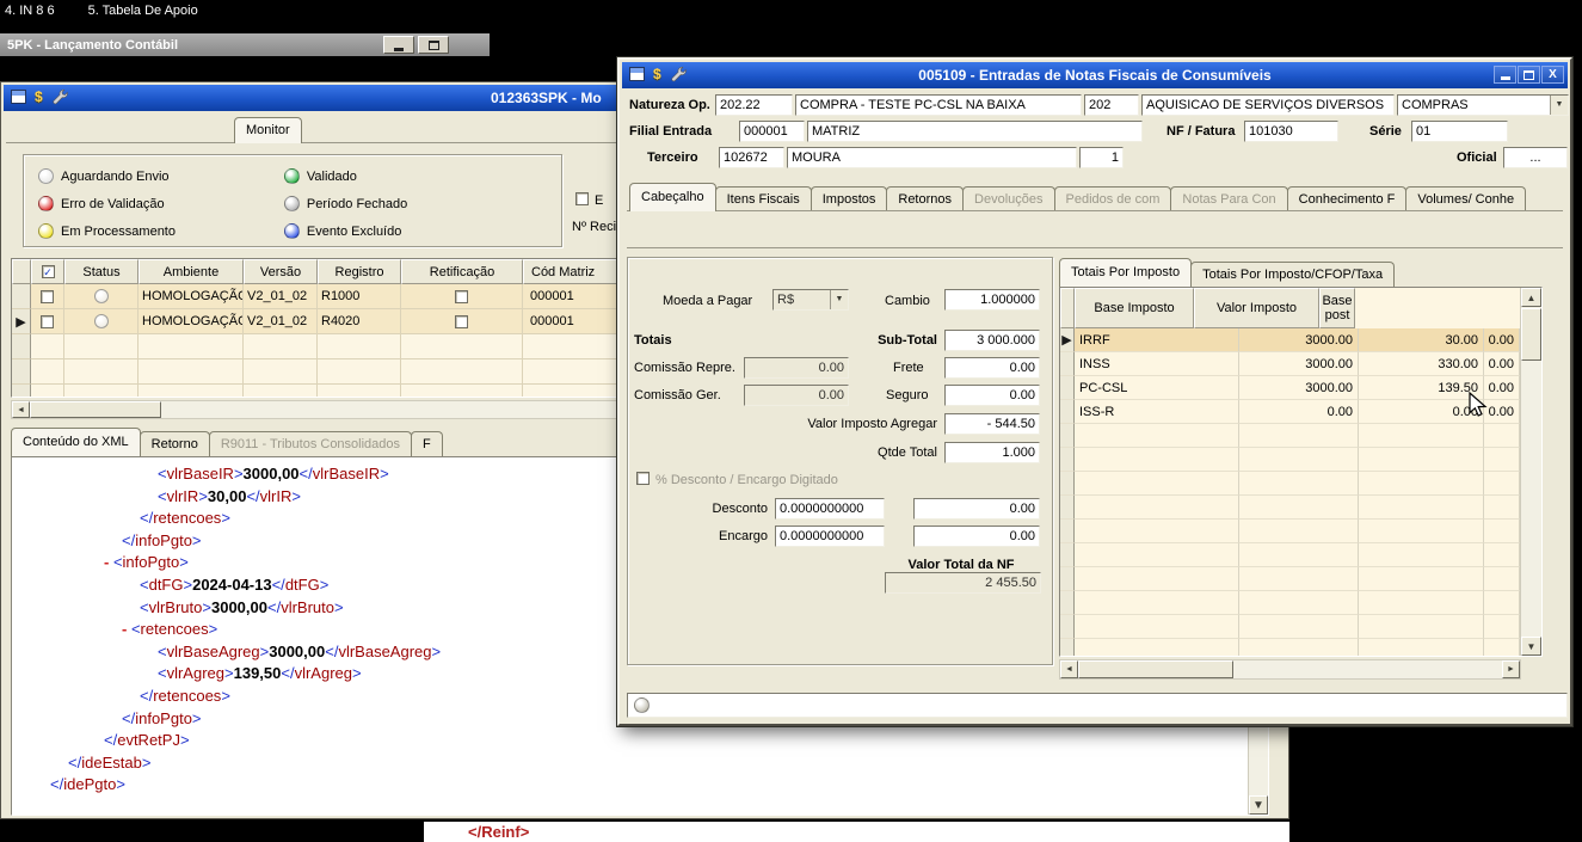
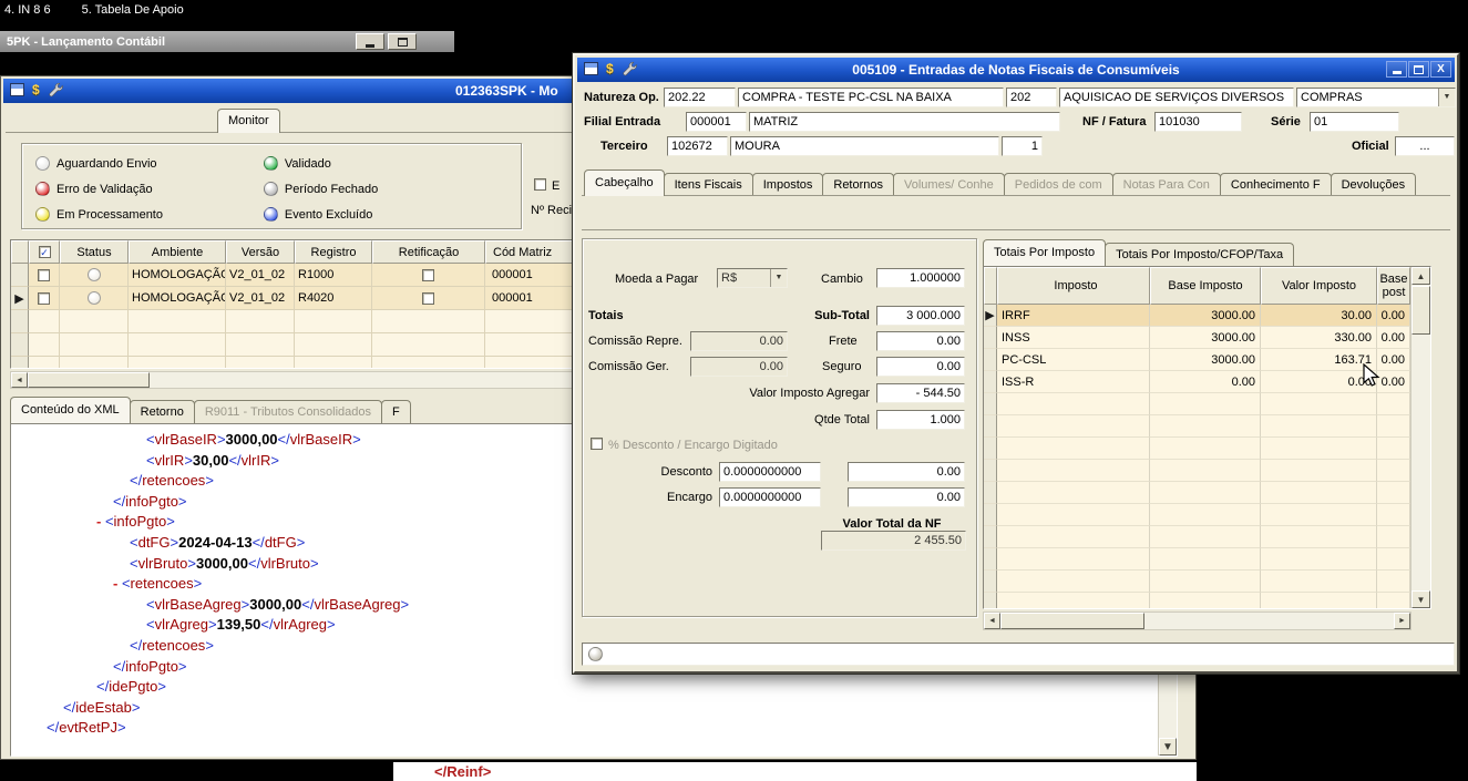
  4. IN 8 6
  5. Tabela De Apoio
  </Reinf>
  5PK - Lançamento Contábil
  $
  012363SPK - Mo
  Monitor
  Aguardando Envio
  Erro de Validação
  Em Processamento
  Validado
  Período Fechado
  Evento Excluído
  E
  Nº Reci
  Status
  Ambiente
  Versão
  Registro
  Retificação
  Cód Matriz
  HOMOLOGAÇÃO
  V2_01_02
  R1000
  000001
  ▶
  HOMOLOGAÇÃO
  V2_01_02
  R4020
  000001
  Conteúdo do XML
  Retorno
  R9011 - Tributos Consolidados
  F
  <vlrBaseIR>3000,00</vlrBaseIR>
  <vlrIR>30,00</vlrIR>
  </retencoes>
  </infoPgto>
  - <infoPgto>
  <dtFG>2024-04-13</dtFG>
  <vlrBruto>3000,00</vlrBruto>
  - <retencoes>
  <vlrBaseAgreg>3000,00</vlrBaseAgreg>
  <vlrAgreg>139,50</vlrAgreg>
  </retencoes>
  </infoPgto>
- </evtRetPJ>
+ </idePgto>
  </ideEstab>
- </idePgto>
+ </evtRetPJ>
  ▼
  $
  005109 - Entradas de Notas Fiscais de Consumíveis
  X
  Natureza Op.
  202.22
  COMPRA - TESTE PC-CSL NA BAIXA
  202
  AQUISICAO DE SERVIÇOS DIVERSOS
  COMPRAS
  Filial Entrada
  000001
  MATRIZ
  NF / Fatura
  101030
  Série
  01
  Terceiro
  102672
  MOURA
  1
  Oficial
  ...
  Cabeçalho
  Itens Fiscais
  Impostos
  Retornos
- Devoluções
+ Volumes/ Conhe
  Pedidos de com
  Notas Para Con
  Conhecimento F
- Volumes/ Conhe
+ Devoluções
  Moeda a Pagar
  R$
  Cambio
  1.000000
  Totais
  Sub-Total
  3 000.000
  Comissão Repre.
  0.00
  Frete
  0.00
  Comissão Ger.
  0.00
  Seguro
  0.00
  Valor Imposto Agregar
  - 544.50
  Qtde Total
  1.000
  % Desconto / Encargo Digitado
  Desconto
  0.0000000000
  0.00
  Encargo
  0.0000000000
  0.00
  Valor Total da NF
  2 455.50
  Totais Por Imposto
  Totais Por Imposto/CFOP/Taxa
+ Imposto
  Base Imposto
  Valor Imposto
  Base
  post
  ▶
  IRRF
  3000.00
  30.00
  0.00
  INSS
  3000.00
  330.00
  0.00
  PC-CSL
  3000.00
- 139.50
+ 163.71
  0.00
  ISS-R
  0.00
  0.00
  0.00
  ▲
  ▼
